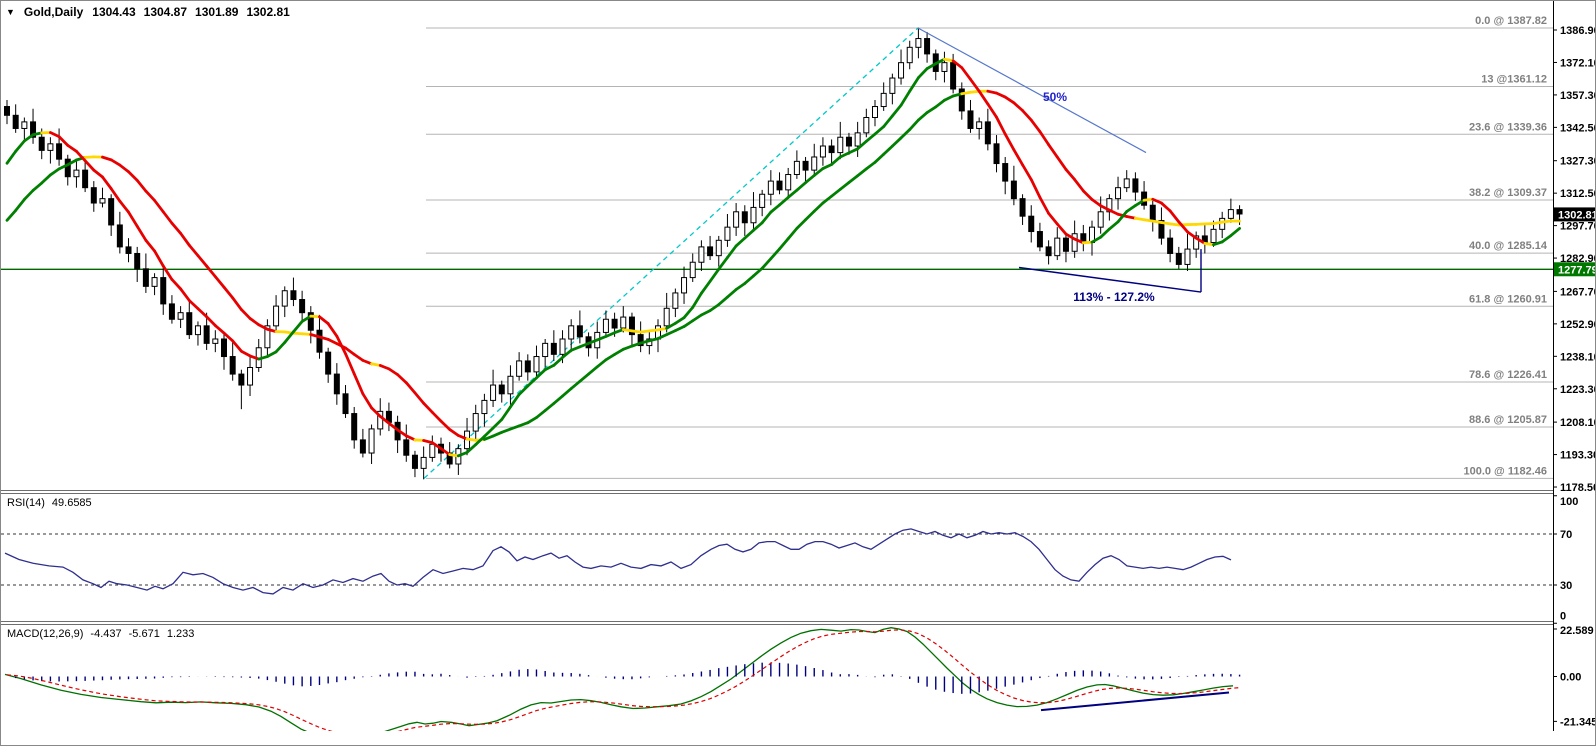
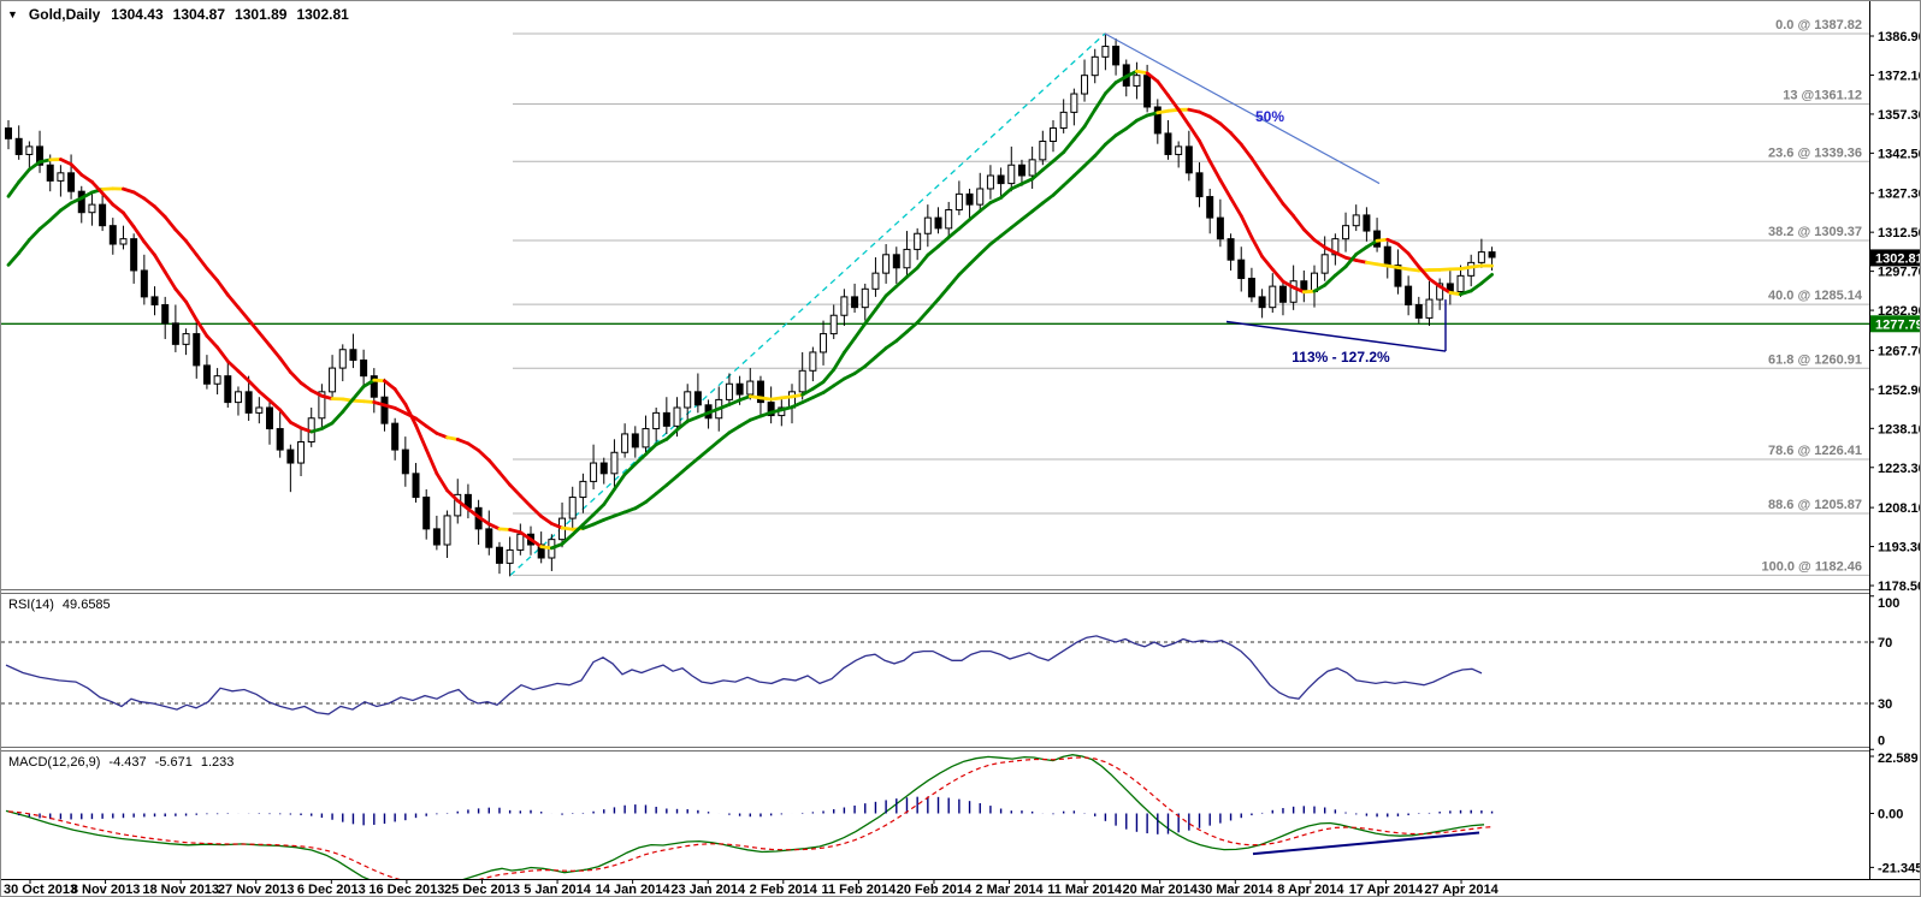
  ▼
  Gold,Daily
  1304.43
  1304.87
  1301.89
  1302.81
  RSI(14)
  49.6585
  MACD(12,26,9)
  -4.437
  -5.671
  1.233
  0.0 @ 1387.82
  13 @1361.12
  23.6 @ 1339.36
  38.2 @ 1309.37
  40.0 @ 1285.14
  61.8 @ 1260.91
  78.6 @ 1226.41
  88.6 @ 1205.87
  100.0 @ 1182.46
  50%
  113% - 127.2%
  1386.9
  1372.1
  1357.3
  1342.5
  1327.3
  1312.5
  1297.7
  1282.9
  1267.7
  1252.9
  1238.1
  1223.3
  1208.1
  1193.3
  1178.5
  1302.81
  1277.79
  100
  70
  30
  0
  22.589
  0.00
  -21.345
+ 30 Oct 2013
+ 8 Nov 2013
+ 18 Nov 2013
+ 27 Nov 2013
+ 6 Dec 2013
+ 16 Dec 2013
+ 25 Dec 2013
+ 5 Jan 2014
+ 14 Jan 2014
+ 23 Jan 2014
+ 2 Feb 2014
+ 11 Feb 2014
+ 20 Feb 2014
+ 2 Mar 2014
+ 11 Mar 2014
+ 20 Mar 2014
+ 30 Mar 2014
+ 8 Apr 2014
+ 17 Apr 2014
+ 27 Apr 2014
